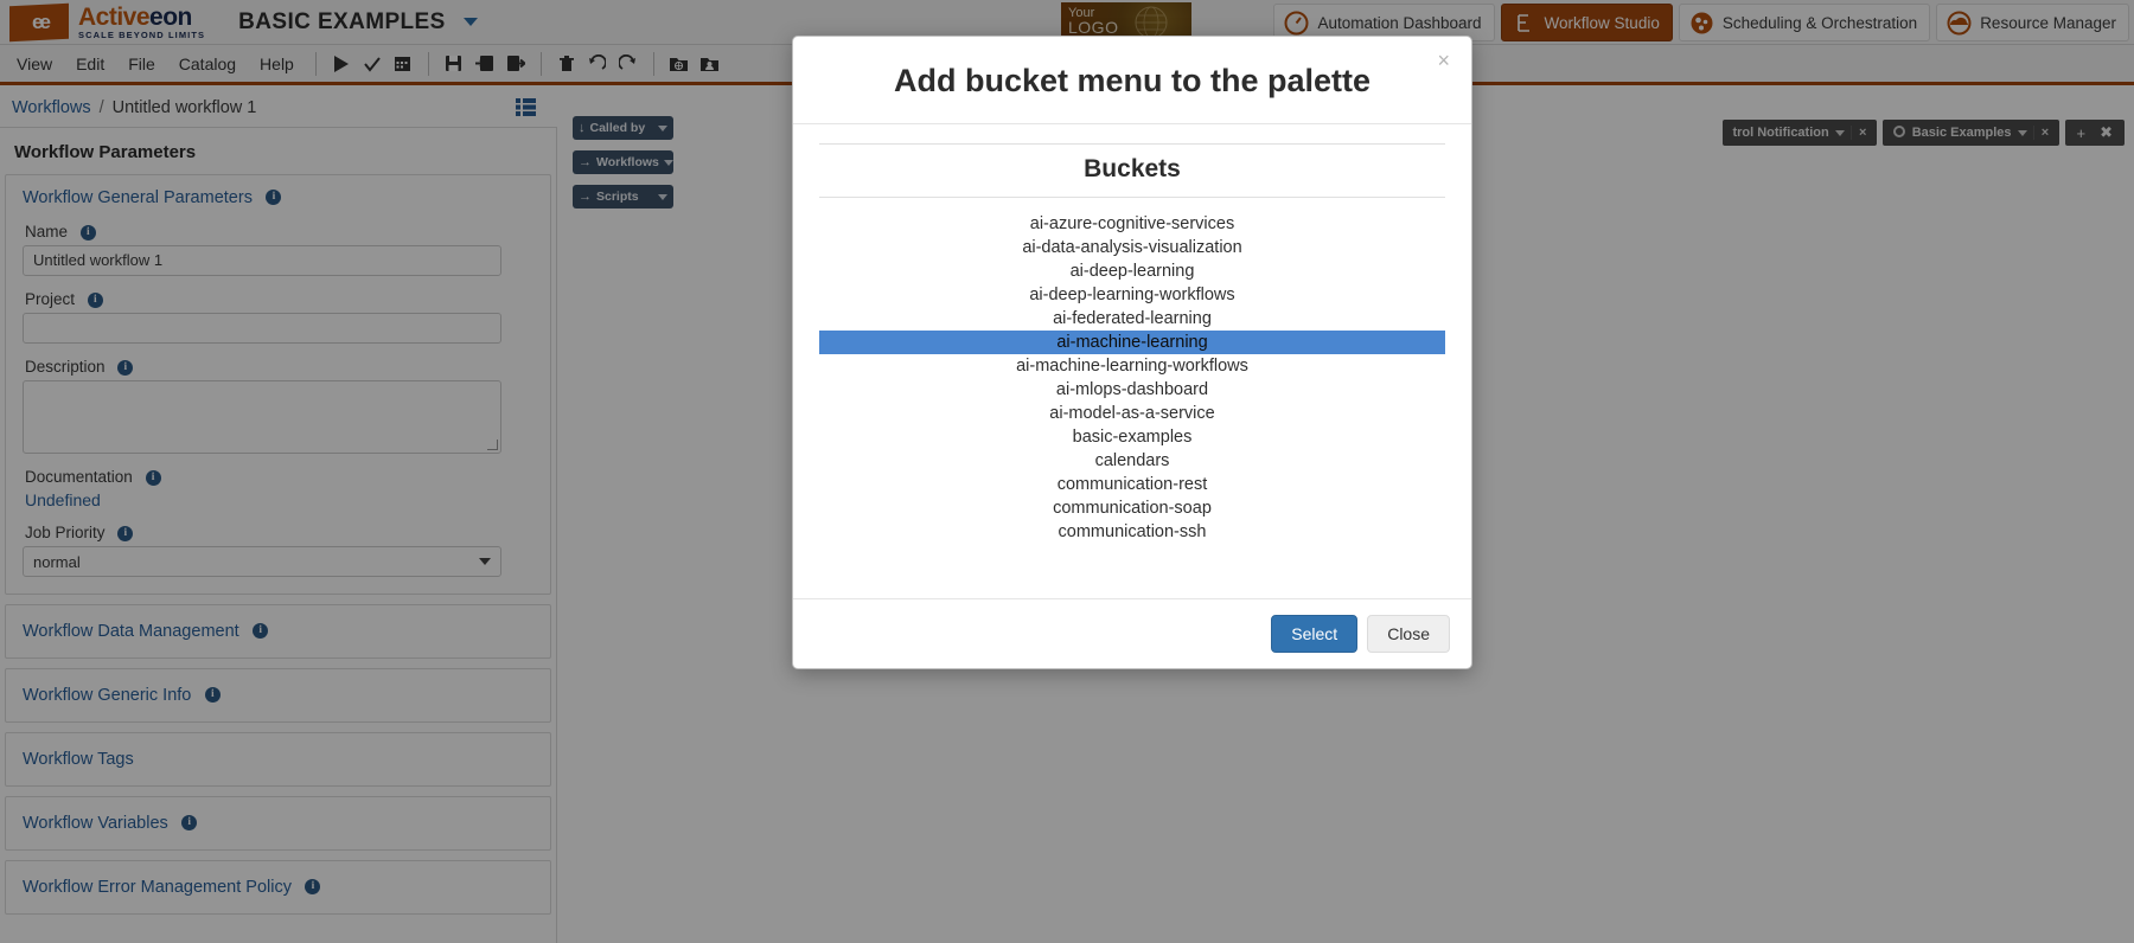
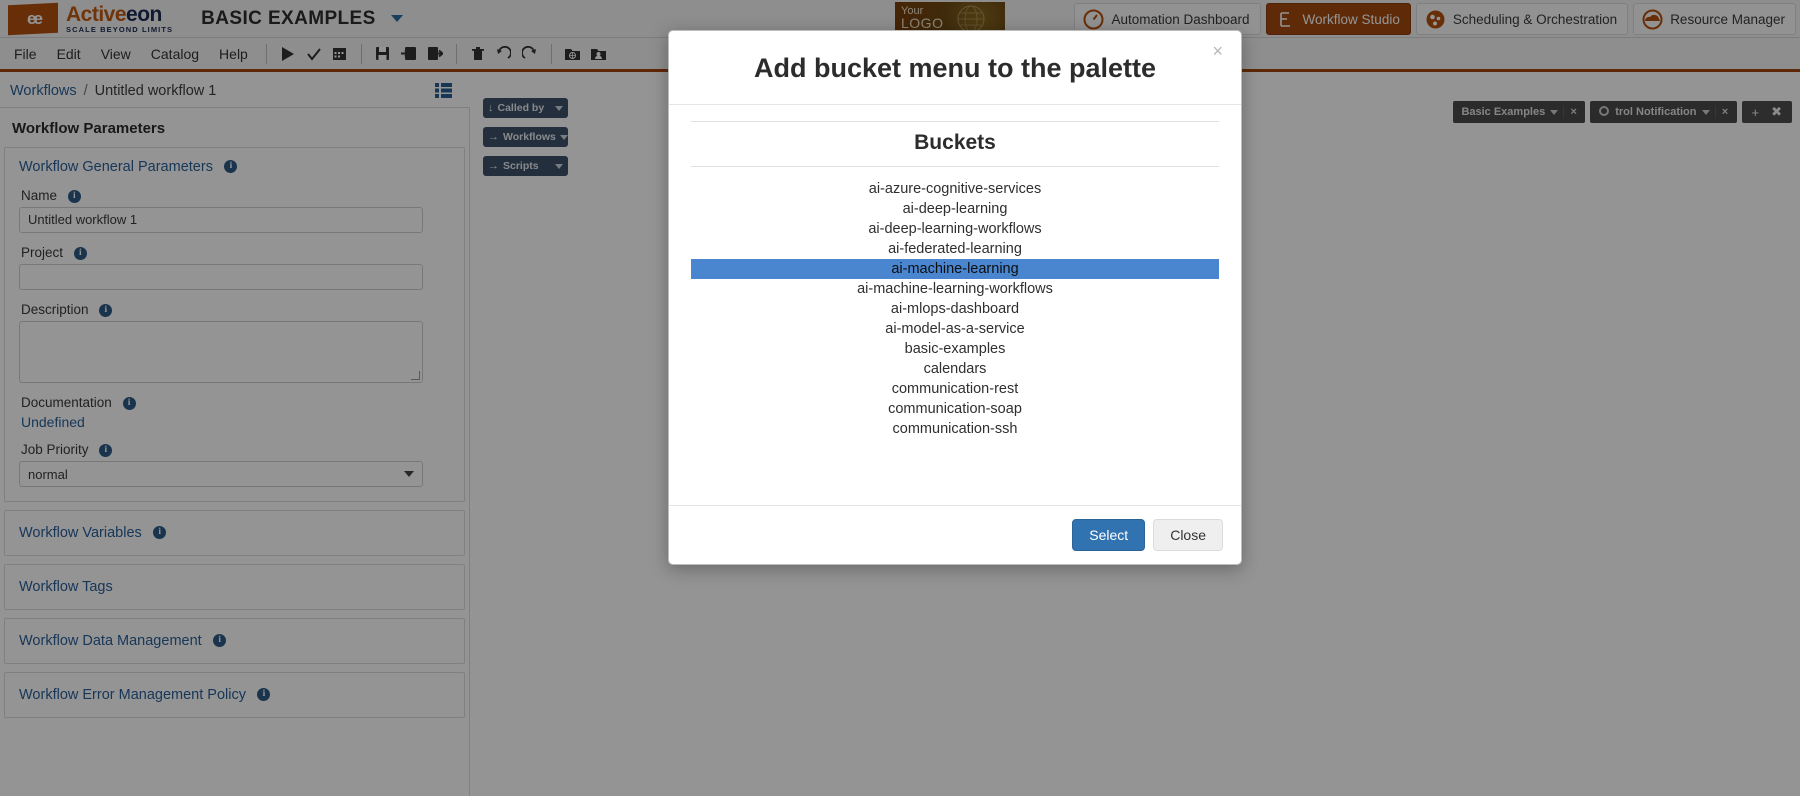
  Activeeon
  SCALE BEYOND LIMITS
  BASIC EXAMPLES
  Your
  LOGO
  Automation Dashboard
  Workflow Studio
  Scheduling & Orchestration
  Resource Manager
- View
+ File
  Edit
- File
+ View
  Catalog
  Help
  Workflows
  /
  Untitled workflow 1
  Workflow Parameters
  Workflow General Parameters i
  Name i
  Untitled workflow 1
  Project i
  Description i
  Documentation i
  Undefined
  Job Priority i
  normal
- Workflow Data Management i
+ Workflow Variables i
- Workflow Generic Info i
  Workflow Tags
- Workflow Variables i
+ Workflow Data Management i
  Workflow Error Management Policy i
  ↓
  Called by
  →
  Workflows
  →
  Scripts
- trol Notification
+ Basic Examples
  ×
- Basic Examples
+ trol Notification
  ×
  +
  ✖
  ×
  Add bucket menu to the palette
  Buckets
  ai-azure-cognitive-services
- ai-data-analysis-visualization
  ai-deep-learning
  ai-deep-learning-workflows
  ai-federated-learning
  ai-machine-learning
  ai-machine-learning-workflows
  ai-mlops-dashboard
  ai-model-as-a-service
  basic-examples
  calendars
  communication-rest
  communication-soap
  communication-ssh
  Select
  Close
